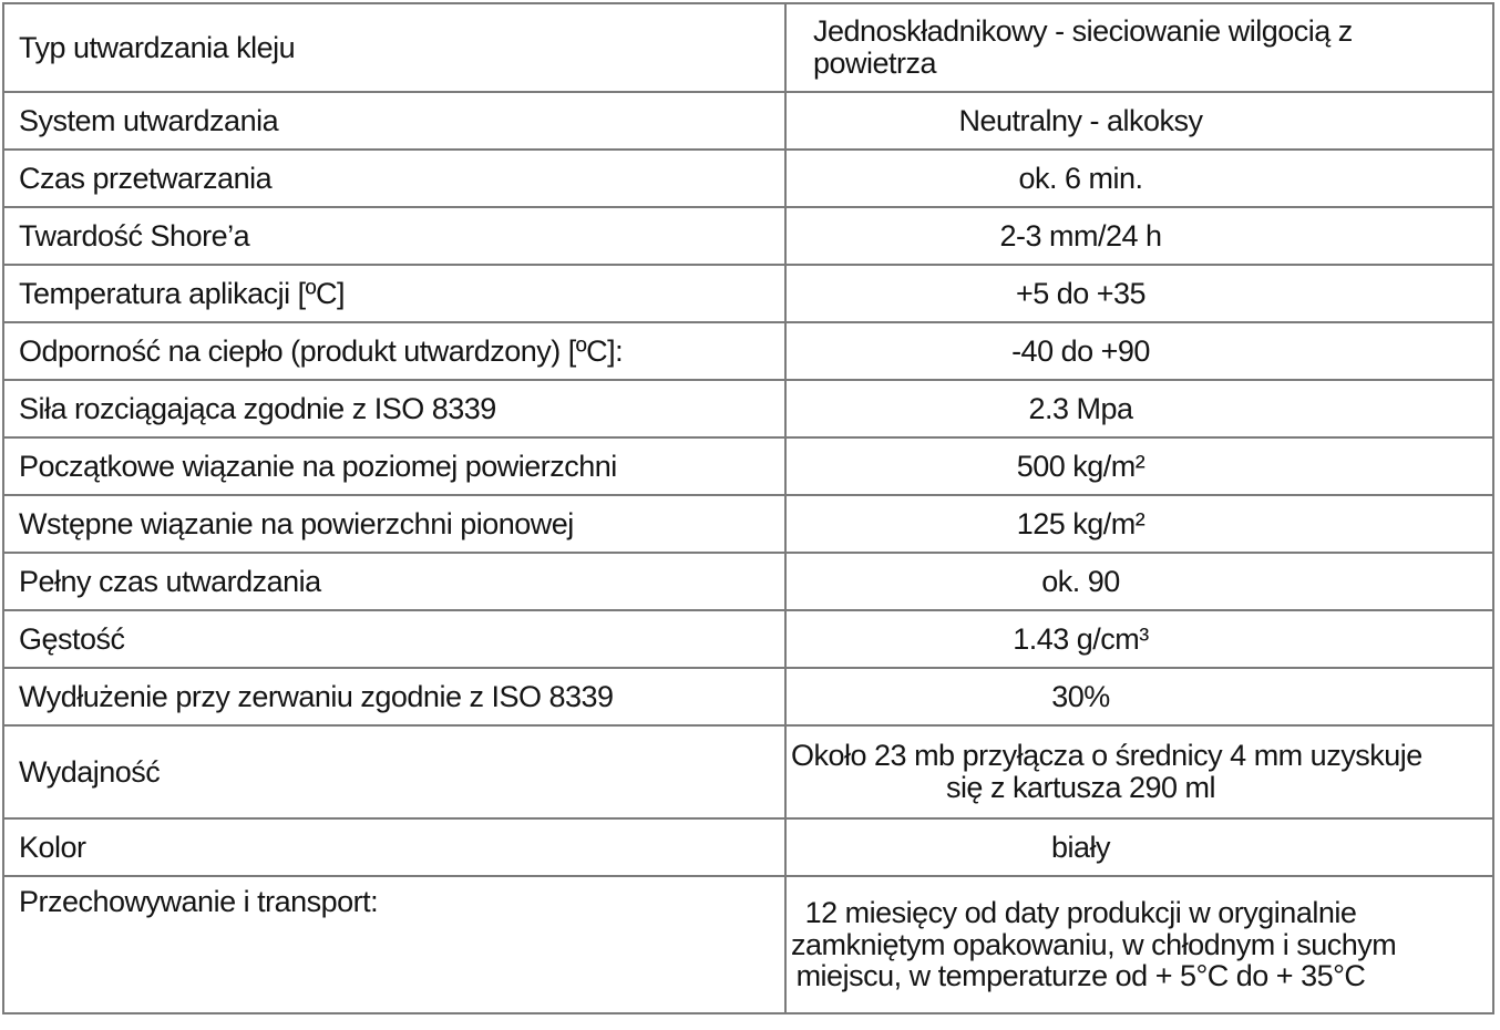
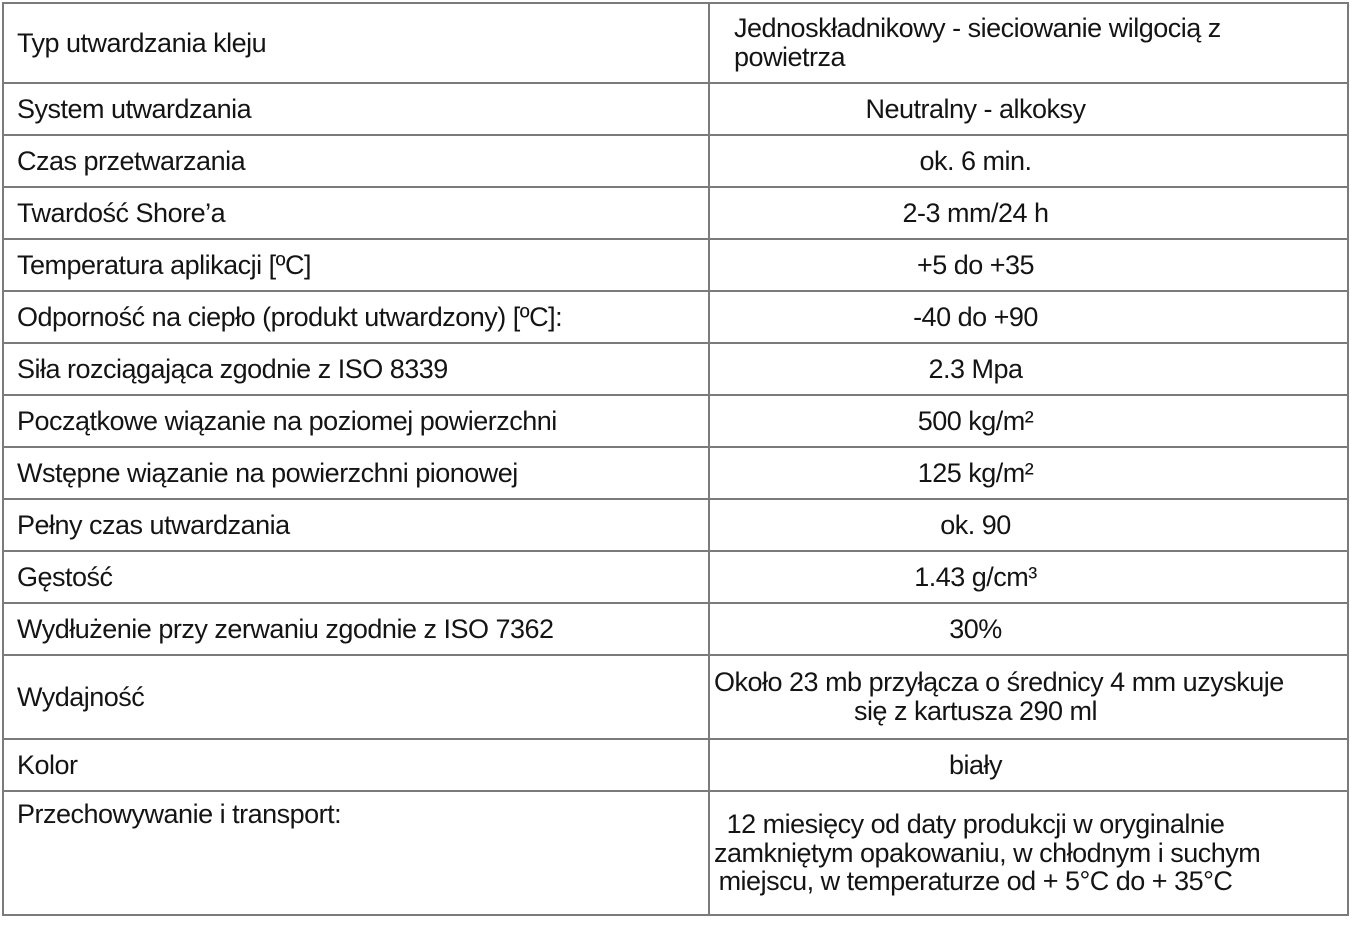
  Typ utwardzania kleju	Jednoskładnikowy - sieciowanie wilgocią z powietrza
  System utwardzania	Neutralny - alkoksy
  Czas przetwarzania	ok. 6 min.
  Twardość Shore’a	2-3 mm/24 h
  Temperatura aplikacji [ºC]	+5 do +35
  Odporność na ciepło (produkt utwardzony) [ºC]:	-40 do +90
  Siła rozciągająca zgodnie z ISO 8339	2.3 Mpa
  Początkowe wiązanie na poziomej powierzchni	500 kg/m²
  Wstępne wiązanie na powierzchni pionowej	125 kg/m²
  Pełny czas utwardzania	ok. 90
  Gęstość	1.43 g/cm³
- Wydłużenie przy zerwaniu zgodnie z ISO 8339	30%
+ Wydłużenie przy zerwaniu zgodnie z ISO 7362	30%
  Wydajność	Około 23 mb przyłącza o średnicy 4 mm uzyskuje się z kartusza 290 ml
  Kolor	biały
  Przechowywanie i transport:	12 miesięcy od daty produkcji w oryginalnie zamkniętym opakowaniu, w chłodnym i suchym miejscu, w temperaturze od + 5°C do + 35°C
